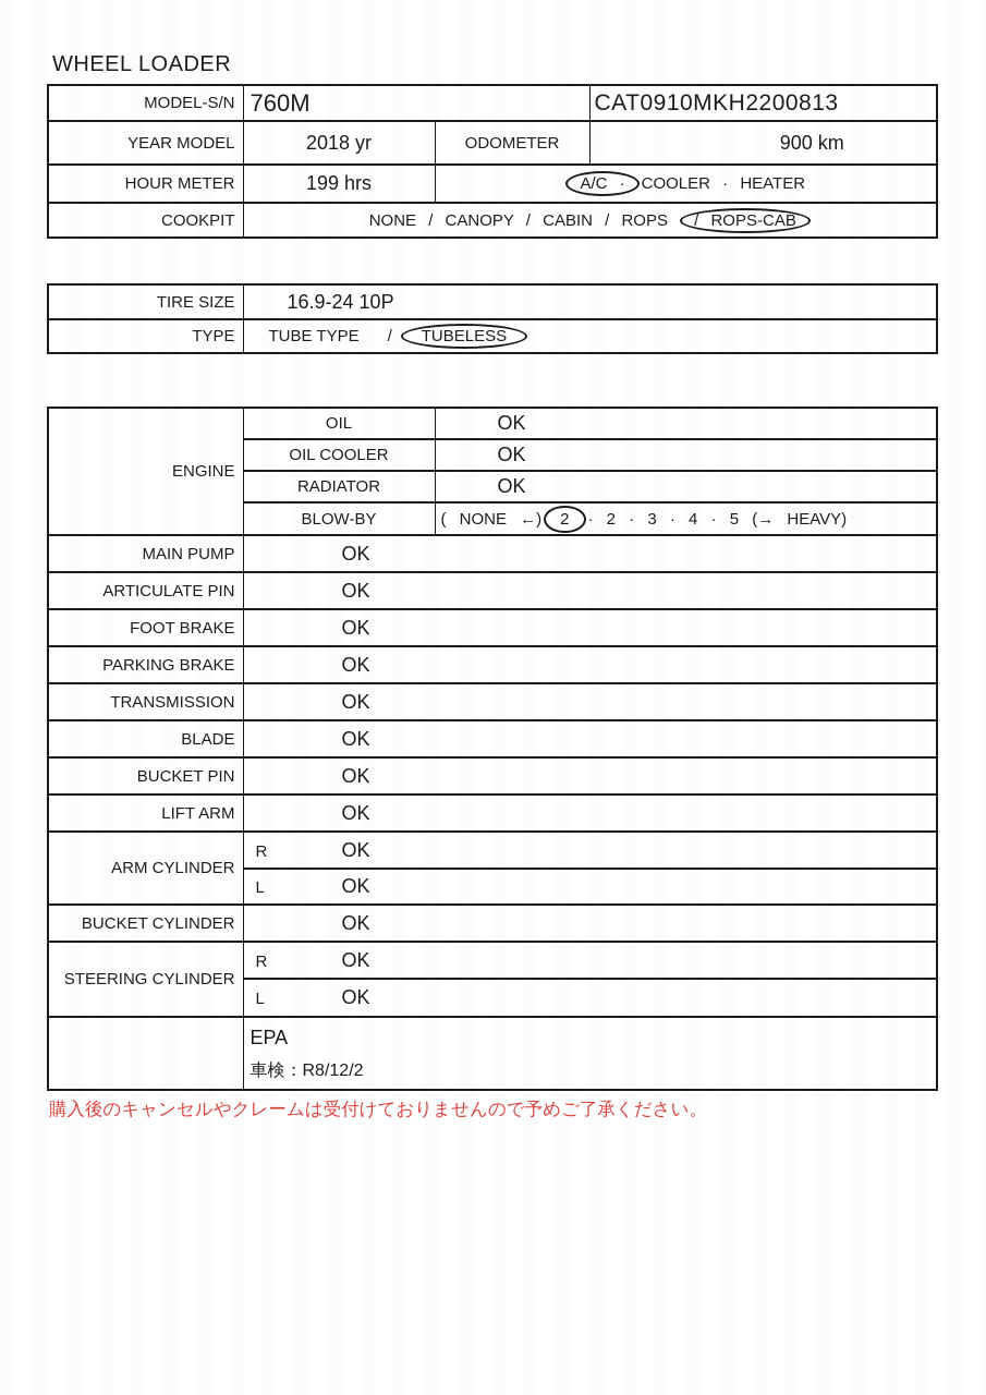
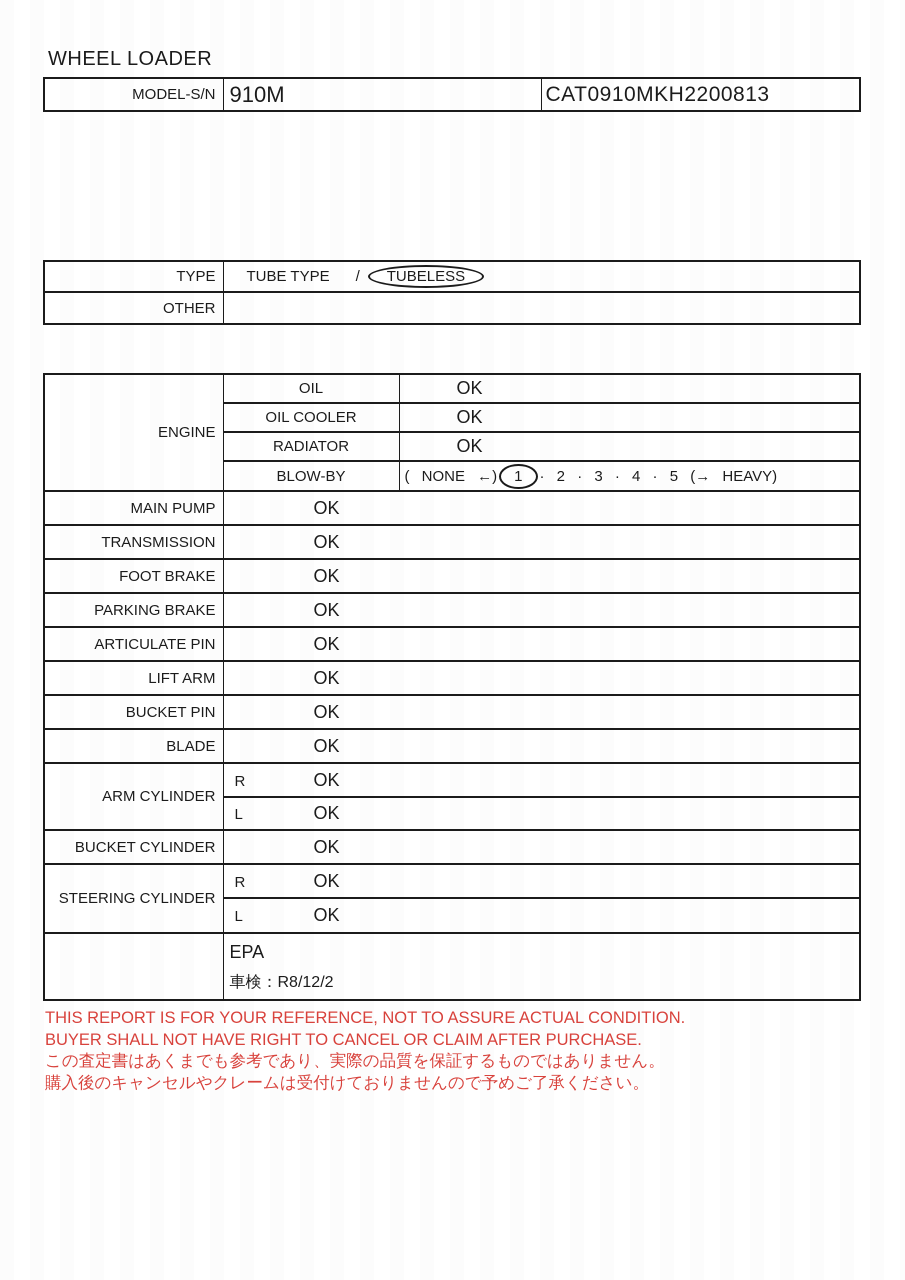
  WHEEL LOADER
- MODEL-S/N	760M	CAT0910MKH2200813
+ MODEL-S/N	910M	CAT0910MKH2200813
- YEAR MODEL	2018 yr	ODOMETER	900 km
- HOUR METER	199 hrs	A/C · COOLER · HEATER
- COOKPIT	NONE / CANOPY / CABIN / ROPS / ROPS-CAB
- TIRE SIZE	16.9-24 10P
  TYPE	TUBE TYPE / TUBELESS
+ OTHER
  ENGINE	OIL	OK
  OIL COOLER	OK
  RADIATOR	OK
- BLOW-BY	( NONE ←) 2 · 2 · 3 · 4 · 5 (→ HEAVY)
+ BLOW-BY	( NONE ←) 1 · 2 · 3 · 4 · 5 (→ HEAVY)
  MAIN PUMP	OK
- ARTICULATE PIN	OK
+ TRANSMISSION	OK
  FOOT BRAKE	OK
  PARKING BRAKE	OK
- TRANSMISSION	OK
+ ARTICULATE PIN	OK
- BLADE	OK
+ LIFT ARM	OK
  BUCKET PIN	OK
- LIFT ARM	OK
+ BLADE	OK
  ARM CYLINDER	R OK
  L OK
  BUCKET CYLINDER	OK
  STEERING CYLINDER	R OK
  L OK
  	EPA 車検：R8/12/2
+ THIS REPORT IS FOR YOUR REFERENCE, NOT TO ASSURE ACTUAL CONDITION.
+ BUYER SHALL NOT HAVE RIGHT TO CANCEL OR CLAIM AFTER PURCHASE.
+ この査定書はあくまでも参考であり、実際の品質を保証するものではありません。
  購入後のキャンセルやクレームは受付けておりませんので予めご了承ください。
